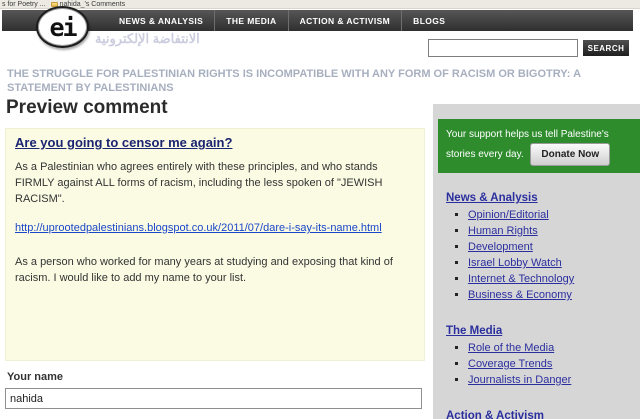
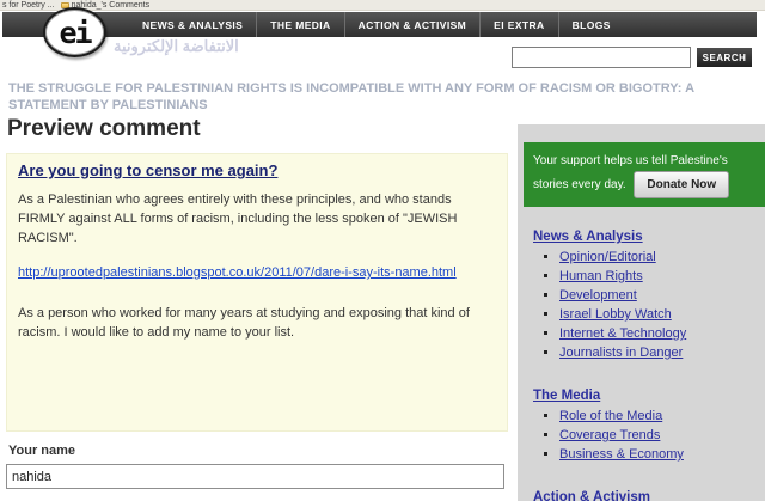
  NEWS & ANALYSIS
  THE MEDIA
  ACTION & ACTIVISM
+ EI EXTRA
  BLOGS
  ei
  الانتفاضة الإلكترونية
  SEARCH
  THE STRUGGLE FOR PALESTINIAN RIGHTS IS INCOMPATIBLE WITH ANY FORM OF RACISM OR BIGOTRY: A STATEMENT BY PALESTINIANS
  Preview comment
  Are you going to censor me again?
  As a Palestinian who agrees entirely with these principles, and who stands FIRMLY against ALL forms of racism, including the less spoken of "JEWISH RACISM".
  http://uprootedpalestinians.blogspot.co.uk/2011/07/dare-i-say-its-name.html
  As a person who worked for many years at studying and exposing that kind of racism. I would like to add my name to your list.
  Your name
  nahida
  Your support helps us tell Palestine's stories every day. Donate Now
  News & Analysis
  Opinion/Editorial
  Human Rights
  Development
  Israel Lobby Watch
  Internet & Technology
- Business & Economy
+ Journalists in Danger
  The Media
  Role of the Media
  Coverage Trends
- Journalists in Danger
+ Business & Economy
  Action & Activism
